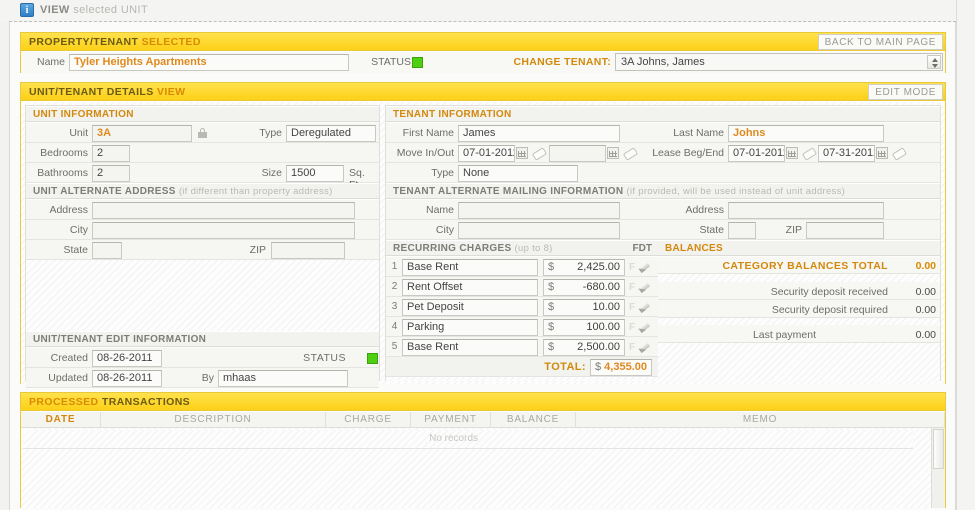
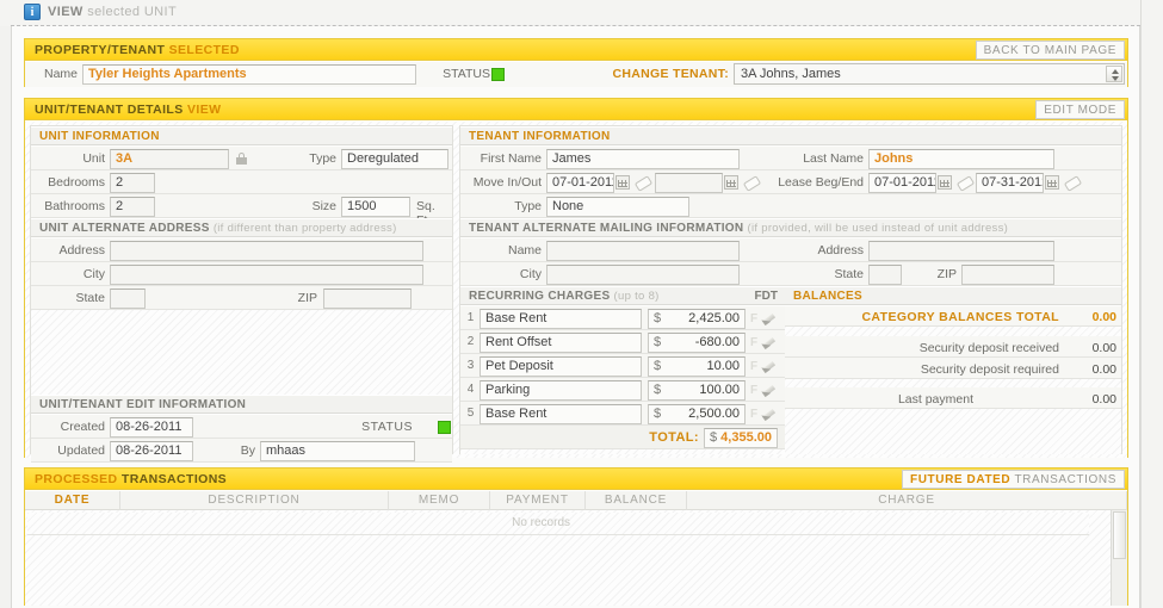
  i
  VIEW selected UNIT
  PROPERTY/TENANT SELECTED
  BACK TO MAIN PAGE
  Name
  Tyler Heights Apartments
  STATUS
  CHANGE TENANT:
  3A Johns, James
  UNIT/TENANT DETAILS VIEW
  EDIT MODE
  UNIT INFORMATION
  Unit
  3A
  Type
  Deregulated
  Bedrooms
  2
  Bathrooms
  2
  Size
  1500
  UNIT ALTERNATE ADDRESS (if different than property address)
  Address
  City
  State
  ZIP
  UNIT/TENANT EDIT INFORMATION
  Created
  08-26-2011
  STATUS
  Updated
  08-26-2011
  By
  mhaas
  TENANT INFORMATION
  First Name
  James
  Last Name
  Johns
  Move In/Out
  07-01-201
  Lease Beg/End
  07-01-201
  07-31-201
  Type
  None
  TENANT ALTERNATE MAILING INFORMATION (if provided, will be used instead of unit address)
  Name
  Address
  City
  State
  ZIP
  RECURRING CHARGES (up to 8)
  FDT
  BALANCES
  1
  Base Rent
  $
  2,425.00
  F
  2
  Rent Offset
  $
  -680.00
  F
  3
  Pet Deposit
  $
  10.00
  F
  4
  Parking
  $
  100.00
  F
  5
  Base Rent
  $
  2,500.00
  F
  TOTAL:
  $
  4,355.00
  CATEGORY BALANCES TOTAL
  0.00
  Security deposit received
  0.00
  Security deposit required
  0.00
  Last payment
  0.00
  PROCESSED TRANSACTIONS
+ FUTURE DATED TRANSACTIONS
  DATE
  DESCRIPTION
- CHARGE
+ MEMO
  PAYMENT
  BALANCE
- MEMO
+ CHARGE
  No records
